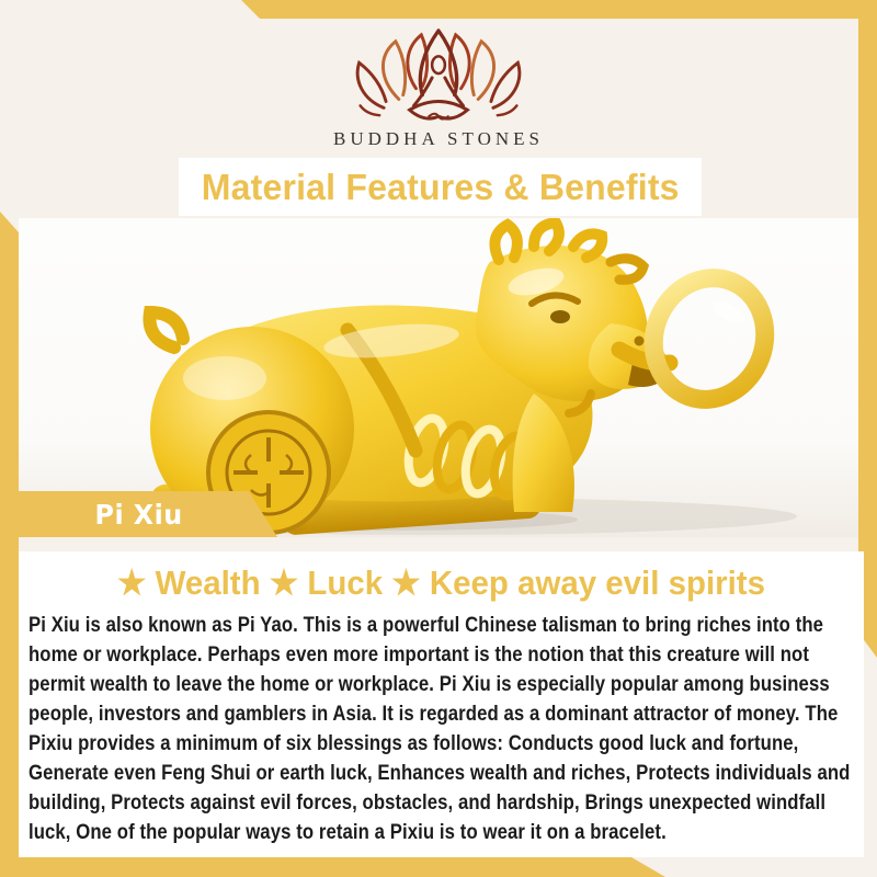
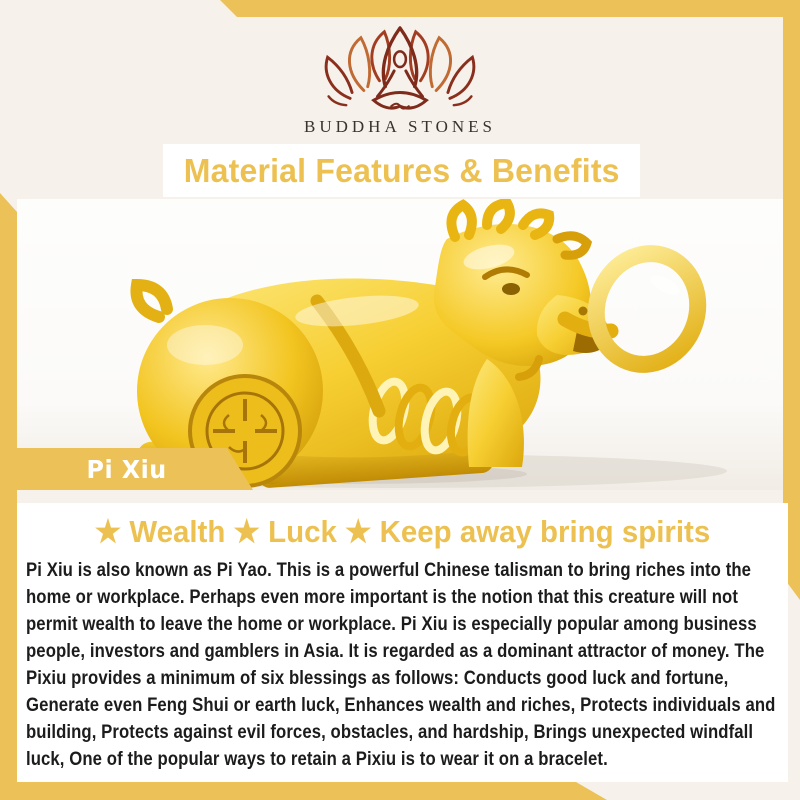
  BUDDHA STONES
  Material Features & Benefits
  Pi Xiu
- ★ Wealth ★ Luck ★ Keep away evil spirits
+ ★ Wealth ★ Luck ★ Keep away bring spirits
  Pi Xiu is also known as Pi Yao. This is a powerful Chinese talisman to bring riches into the home or workplace. Perhaps even more important is the notion that this creature will not permit wealth to leave the home or workplace. Pi Xiu is especially popular among business people, investors and gamblers in Asia. It is regarded as a dominant attractor of money. The Pixiu provides a minimum of six blessings as follows: Conducts good luck and fortune, Generate even Feng Shui or earth luck, Enhances wealth and riches, Protects individuals and building, Protects against evil forces, obstacles, and hardship, Brings unexpected windfall luck, One of the popular ways to retain a Pixiu is to wear it on a bracelet.
